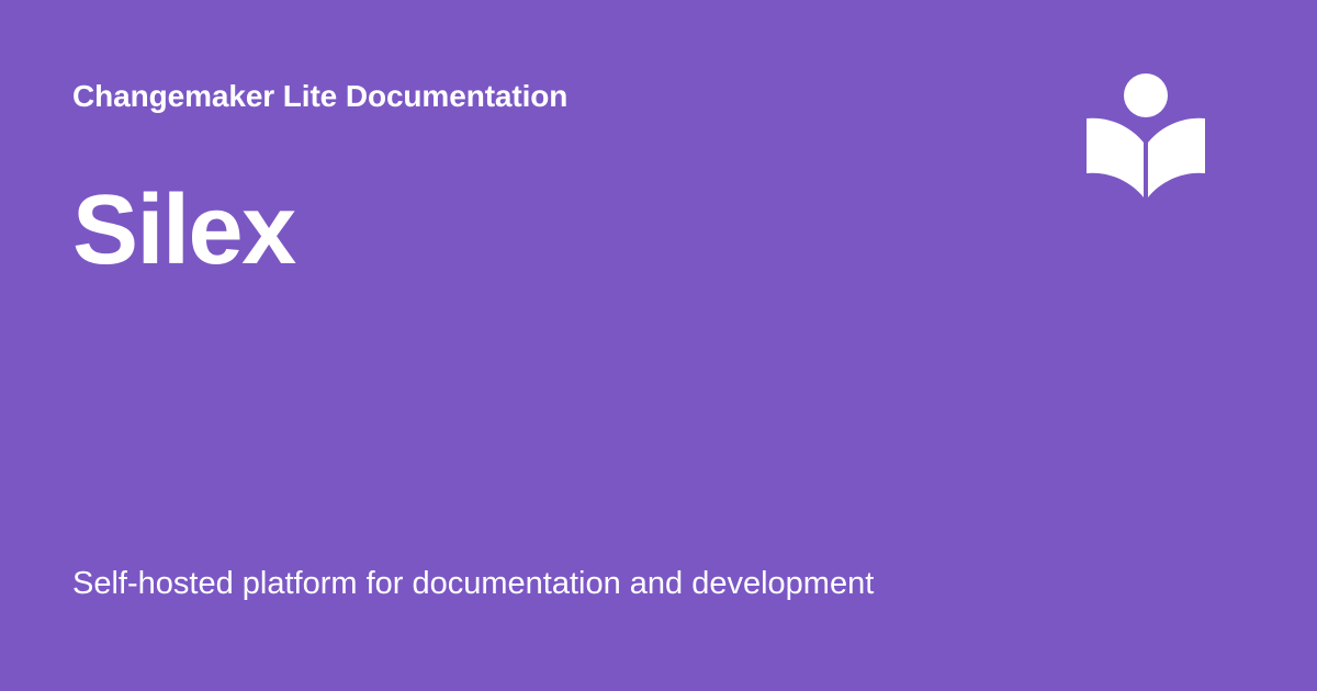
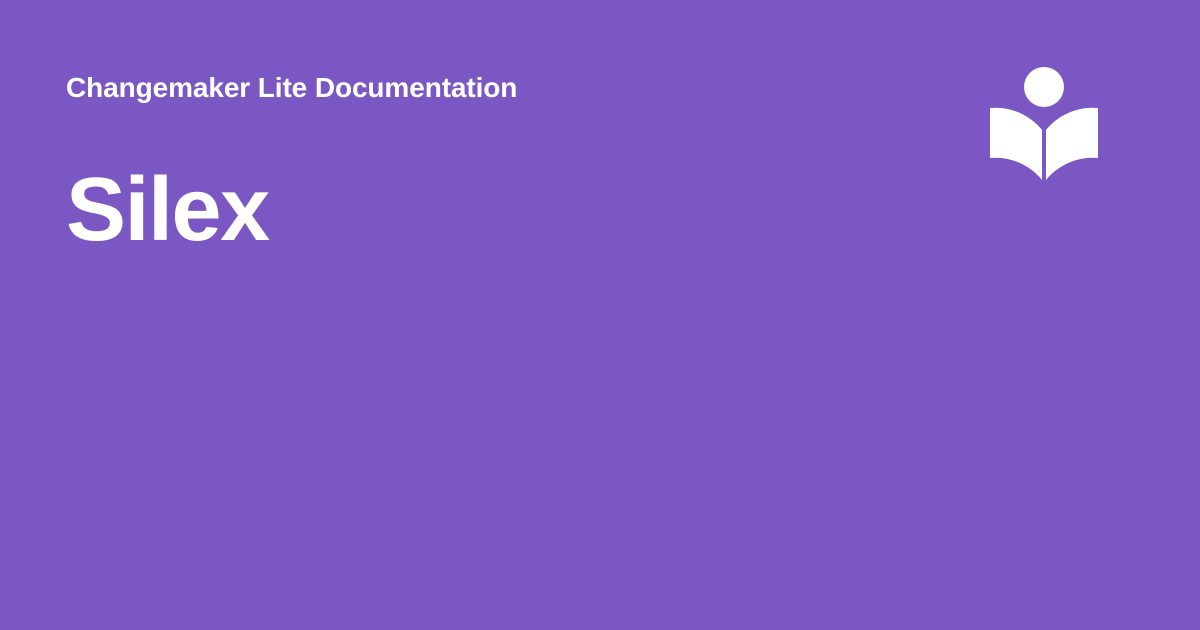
  Changemaker Lite Documentation
  Silex
- Self-hosted platform for documentation and development
